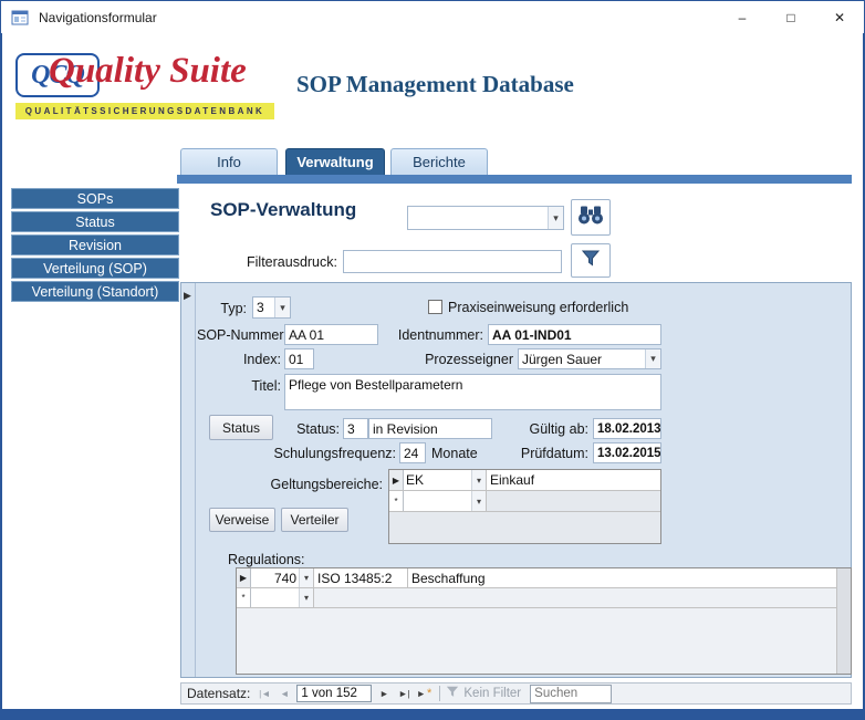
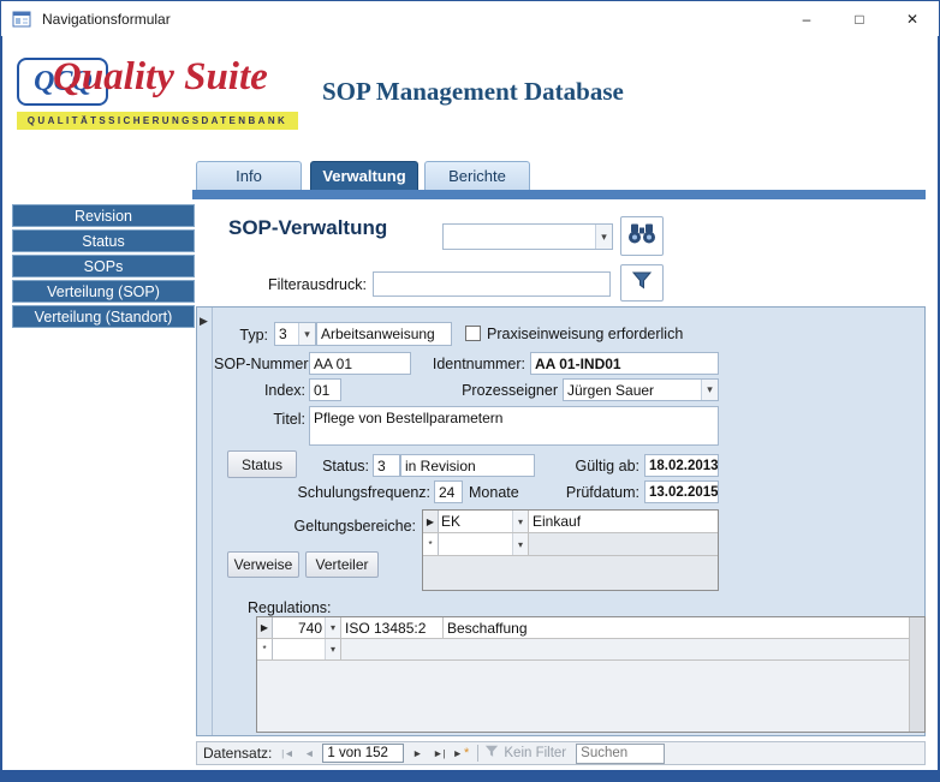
  Navigationsformular
  –
  □
  ✕
  QCQ
  Quality Suite
  QUALITÄTSSICHERUNGSDATENBANK
  SOP Management Database
  Info
  Verwaltung
  Berichte
- SOPs
+ Revision
  Status
- Revision
+ SOPs
  Verteilung (SOP)
  Verteilung (Standort)
  SOP-Verwaltung
  ▾
  Filterausdruck:
  ▶
  Typ:
  3
  ▾
+ Arbeitsanweisung
  Praxiseinweisung erforderlich
  SOP-Nummer
  AA 01
  Identnummer:
  AA 01-IND01
  Index:
  01
  Prozesseigner
  Jürgen Sauer
  ▾
  Titel:
  Pflege von Bestellparametern
  Status
  Status:
  3
  in Revision
  Gültig ab:
  18.02.2013
  Schulungsfrequenz:
  24
  Monate
  Prüfdatum:
  13.02.2015
  Geltungsbereiche:
  ▶
  EK
  ▾
  Einkauf
  *
  ▾
  Verweise
  Verteiler
  Regulations:
  ▶
  740
  ▾
  ISO 13485:2
  Beschaffung
  *
  ▾
  Datensatz:
  |◄
  ◄
  1 von 152
  ►
  ►|
  ►
  *
  Kein Filter
  Suchen
